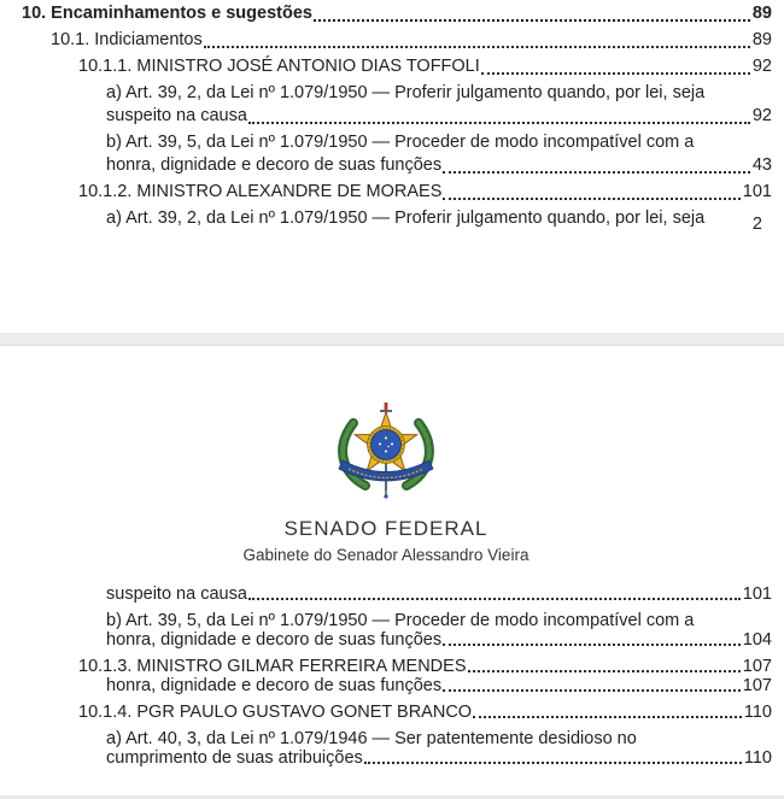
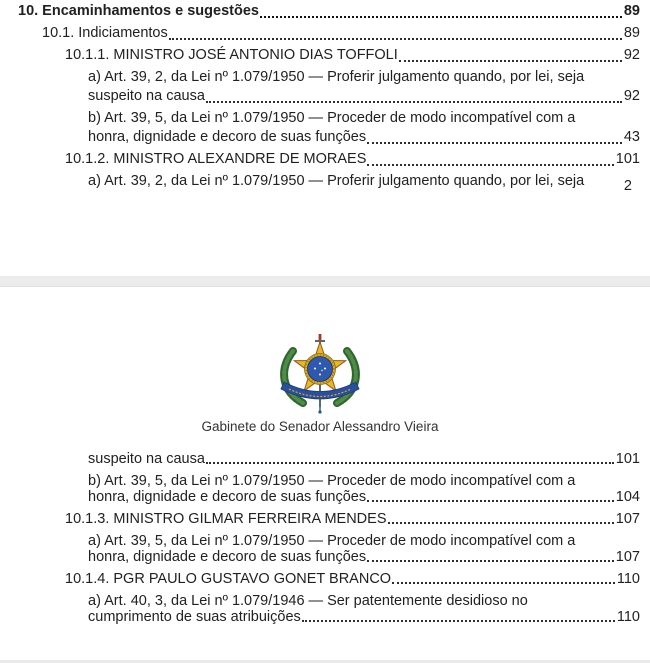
  10. Encaminhamentos e sugestões
  89
  10.1. Indiciamentos
  89
  10.1.1. MINISTRO JOSÉ ANTONIO DIAS TOFFOLI
  92
  a) Art. 39, 2, da Lei nº 1.079/1950 — Proferir julgamento quando, por lei, seja
  suspeito na causa
  92
  b) Art. 39, 5, da Lei nº 1.079/1950 — Proceder de modo incompatível com a
  honra, dignidade e decoro de suas funções
  43
  10.1.2. MINISTRO ALEXANDRE DE MORAES
  101
  a) Art. 39, 2, da Lei nº 1.079/1950 — Proferir julgamento quando, por lei, seja
  2
- SENADO FEDERAL
  Gabinete do Senador Alessandro Vieira
  suspeito na causa
  101
  b) Art. 39, 5, da Lei nº 1.079/1950 — Proceder de modo incompatível com a
  honra, dignidade e decoro de suas funções
  104
  10.1.3. MINISTRO GILMAR FERREIRA MENDES
  107
+ a) Art. 39, 5, da Lei nº 1.079/1950 — Proceder de modo incompatível com a
  honra, dignidade e decoro de suas funções
  107
  10.1.4. PGR PAULO GUSTAVO GONET BRANCO
  110
  a) Art. 40, 3, da Lei nº 1.079/1946 — Ser patentemente desidioso no
  cumprimento de suas atribuições
  110
